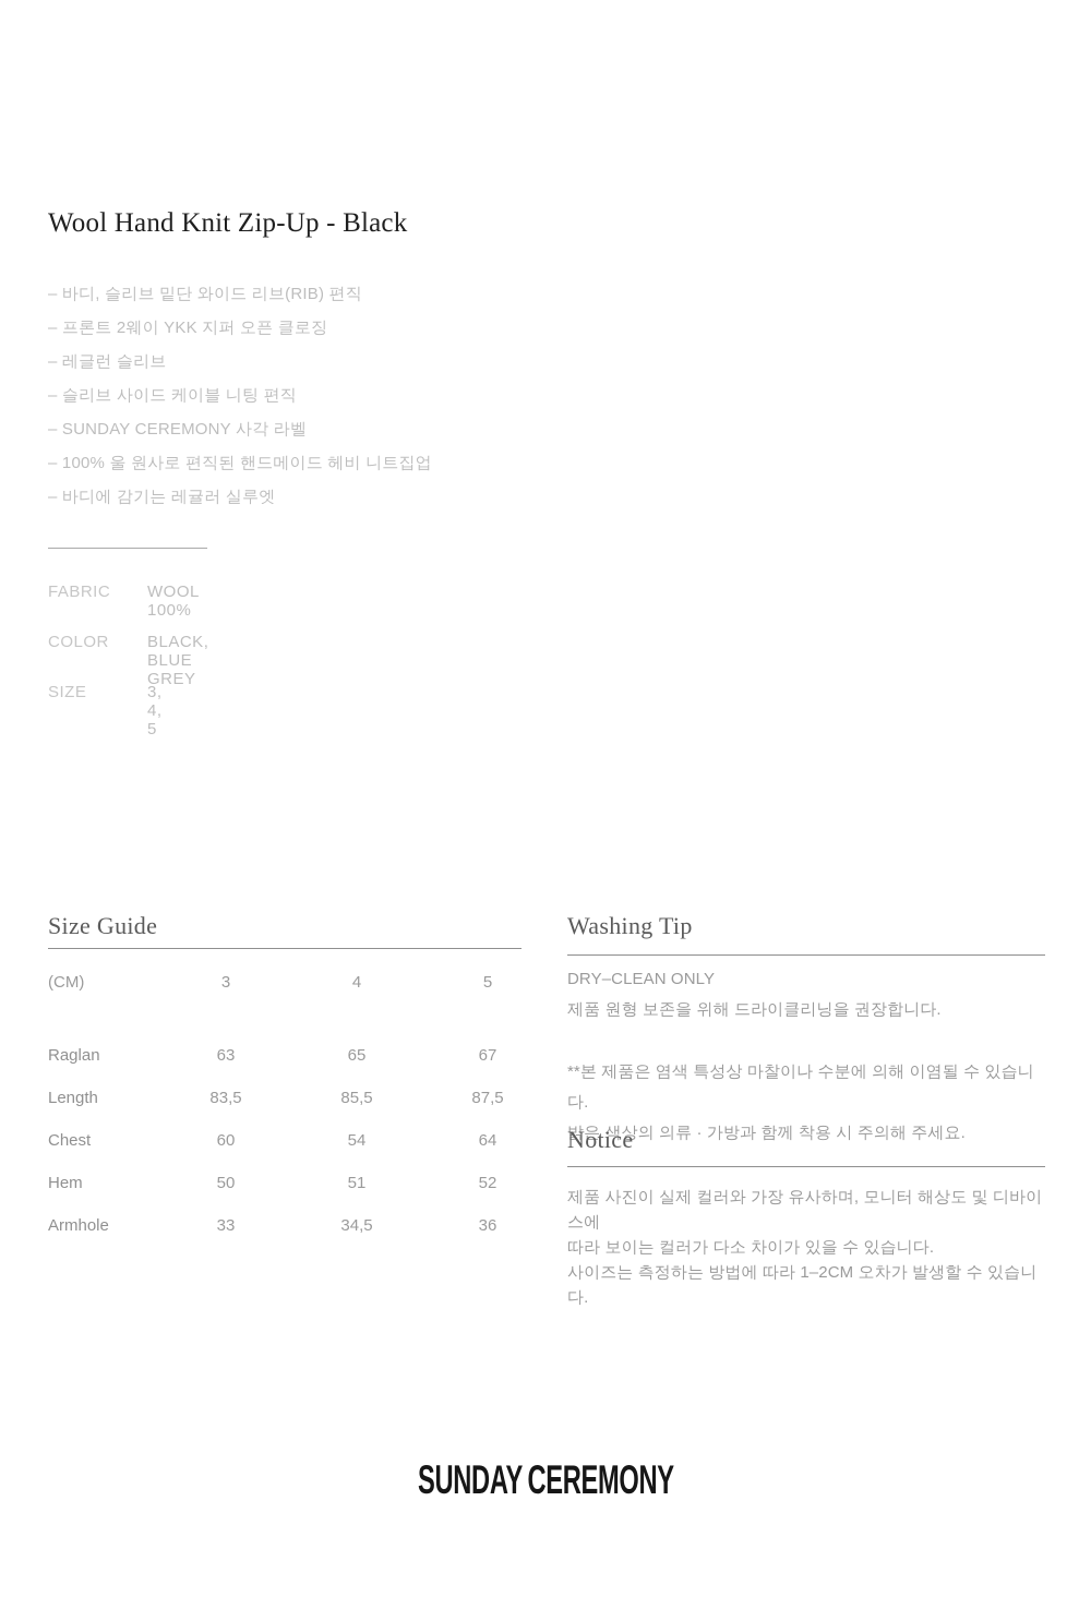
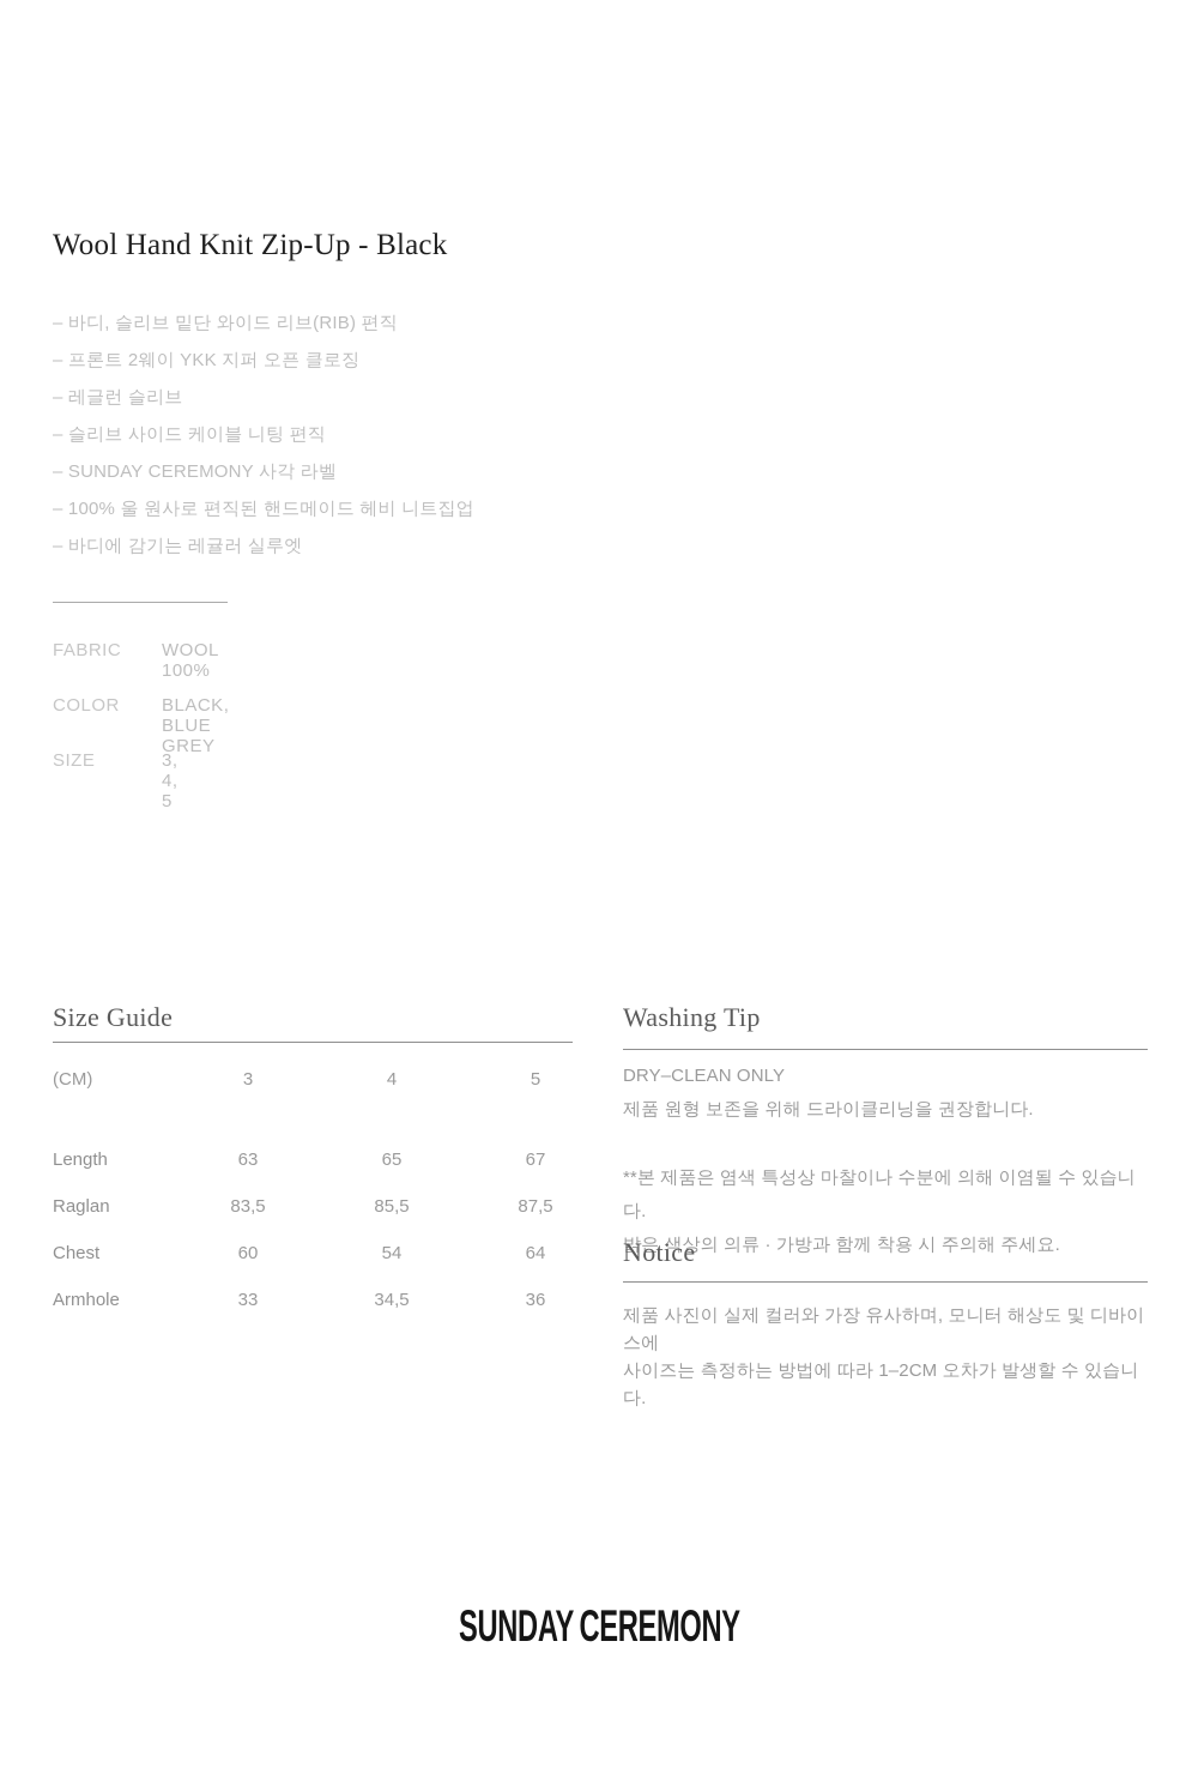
  Wool Hand Knit Zip-Up - Black
  – 바디, 슬리브 밑단 와이드 리브(RIB) 편직
  – 프론트 2웨이 YKK 지퍼 오픈 클로징
  – 레글런 슬리브
  – 슬리브 사이드 케이블 니팅 편직
  – SUNDAY CEREMONY 사각 라벨
  – 100% 울 원사로 편직된 핸드메이드 헤비 니트집업
  – 바디에 감기는 레귤러 실루엣
  FABRIC
  WOOL 100%
  COLOR
  BLACK, BLUE GREY
  SIZE
  3, 4, 5
  Size Guide
  (CM)
  3
  4
  5
- Raglan
+ Length
  63
  65
  67
- Length
+ Raglan
  83,5
  85,5
  87,5
  Chest
  60
  54
  64
- Hem
- 50
- 51
- 52
  Armhole
  33
  34,5
  36
  Washing Tip
  DRY–CLEAN ONLY
  제품 원형 보존을 위해 드라이클리닝을 권장합니다.
  **본 제품은 염색 특성상 마찰이나 수분에 의해 이염될 수 있습니다.
  밝은 색상의 의류 · 가방과 함께 착용 시 주의해 주세요.
  Notice
  제품 사진이 실제 컬러와 가장 유사하며, 모니터 해상도 및 디바이스에
- 따라 보이는 컬러가 다소 차이가 있을 수 있습니다.
  사이즈는 측정하는 방법에 따라 1–2CM 오차가 발생할 수 있습니다.
  SUNDAY CEREMONY
